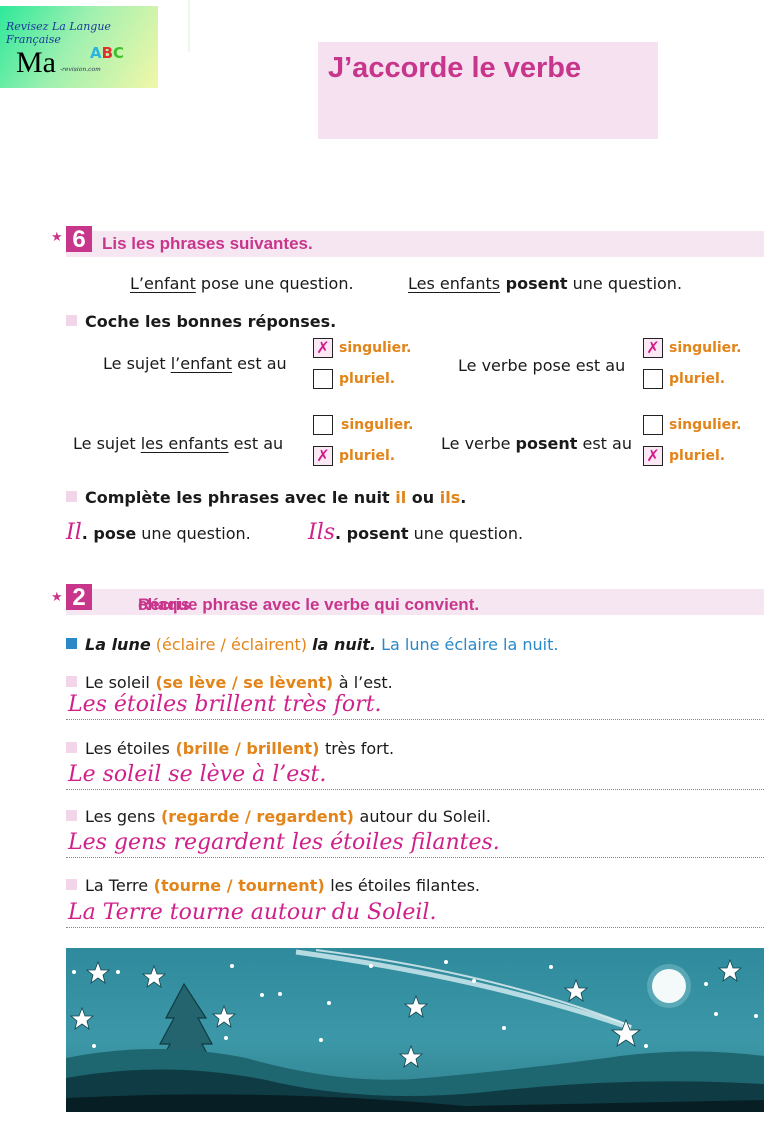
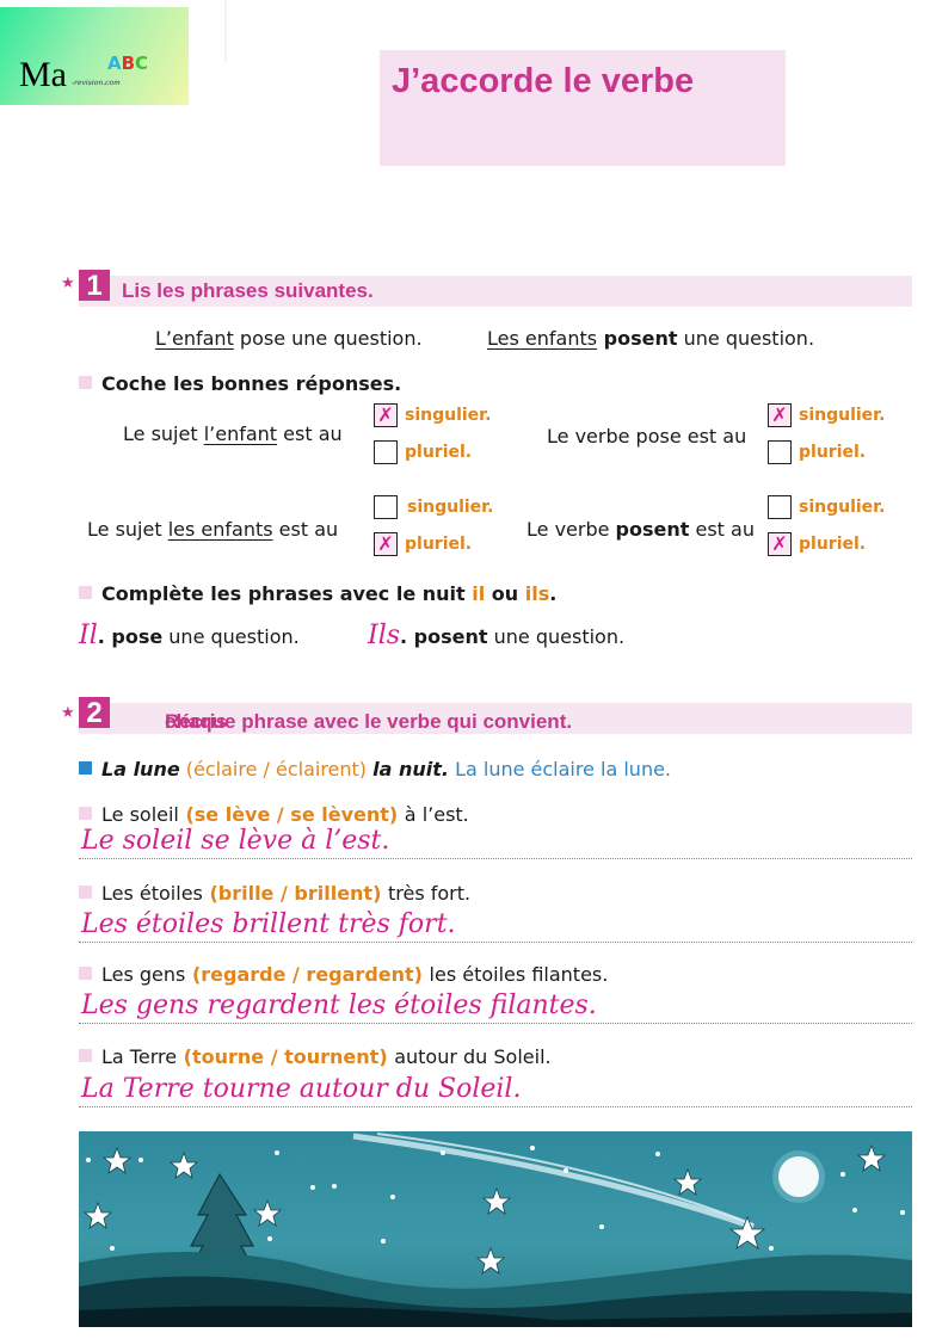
- Revisez La Langue Française
  Ma
  ABC
  J’accorde le verbe
  ★
  Lis les phrases suivantes.
- 6
+ 1
  L’enfant pose une question.
  Les enfants posent une question.
  Coche les bonnes réponses.
  Le sujet l’enfant est au
  ✗
  singulier.
  pluriel.
  Le verbe pose est au
  ✗
  singulier.
  pluriel.
  Le sujet les enfants est au
  singulier.
  ✗
  pluriel.
  Le verbe posent est au
  singulier.
  ✗
  pluriel.
  Complète les phrases avec le nuit il ou ils.
  Il. pose une question.
  Ils. posent une question.
  ★
  Récris
  chaque phrase avec le verbe qui convient.
  2
- La lune (éclaire / éclairent) la nuit. La lune éclaire la nuit.
+ La lune (éclaire / éclairent) la nuit. La lune éclaire la lune.
  Le soleil (se lève / se lèvent) à l’est.
- Les étoiles brillent très fort.
+ Le soleil se lève à l’est.
  Les étoiles (brille / brillent) très fort.
- Le soleil se lève à l’est.
+ Les étoiles brillent très fort.
- Les gens (regarde / regardent) autour du Soleil.
+ Les gens (regarde / regardent) les étoiles filantes.
  Les gens regardent les étoiles filantes.
- La Terre (tourne / tournent) les étoiles filantes.
+ La Terre (tourne / tournent) autour du Soleil.
  La Terre tourne autour du Soleil.
